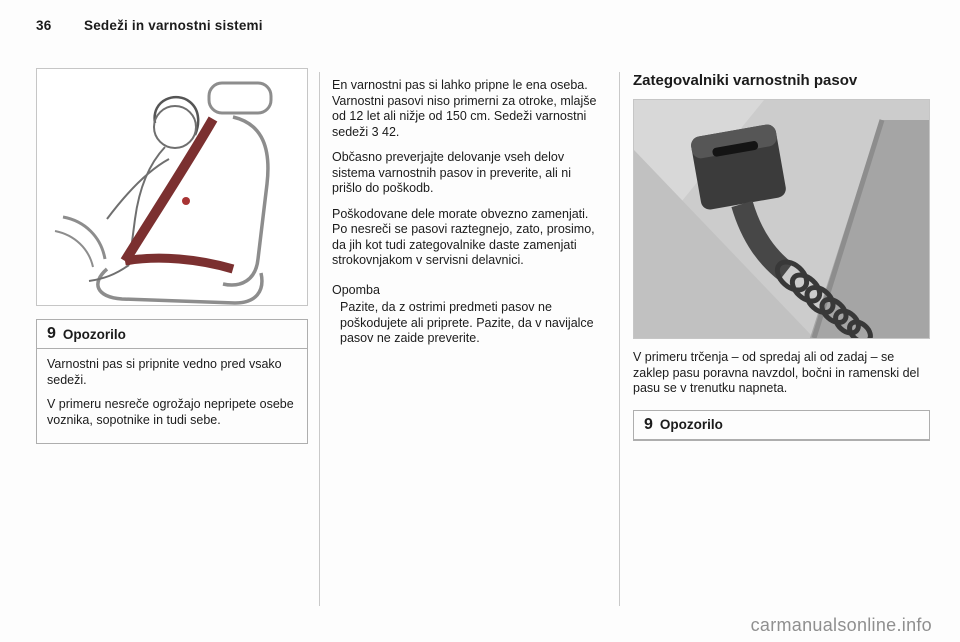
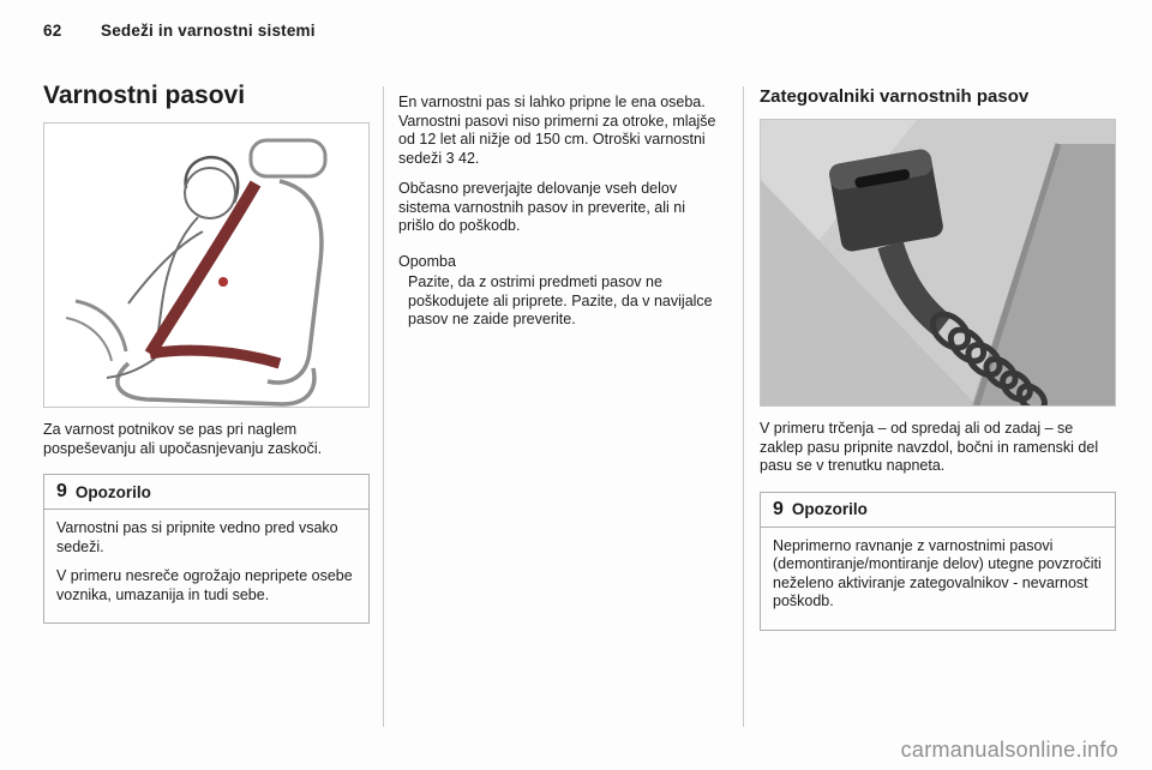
- 36 Sedeži in varnostni sistemi
+ 62 Sedeži in varnostni sistemi
+ Varnostni pasovi
+ Za varnost potnikov se pas pri naglem pospeševanju ali upočasnjevanju zaskoči.
  9
  Opozorilo
  Varnostni pas si pripnite vedno pred vsako sedeži.
- V primeru nesreče ogrožajo nepripete osebe voznika, sopotnike in tudi sebe.
+ V primeru nesreče ogrožajo nepripete osebe voznika, umazanija in tudi sebe.
- En varnostni pas si lahko pripne le ena oseba. Varnostni pasovi niso primerni za otroke, mlajše od 12 let ali nižje od 150 cm. Sedeži varnostni sedeži 3 42.
+ En varnostni pas si lahko pripne le ena oseba. Varnostni pasovi niso primerni za otroke, mlajše od 12 let ali nižje od 150 cm. Otroški varnostni sedeži 3 42.
  Občasno preverjajte delovanje vseh delov sistema varnostnih pasov in preverite, ali ni prišlo do poškodb.
- Poškodovane dele morate obvezno zamenjati. Po nesreči se pasovi raztegnejo, zato, prosimo, da jih kot tudi zategovalnike daste zamenjati strokovnjakom v servisni delavnici.
  Opomba
  Pazite, da z ostrimi predmeti pasov ne poškodujete ali priprete. Pazite, da v navijalce pasov ne zaide preverite.
  Zategovalniki varnostnih pasov
- V primeru trčenja – od spredaj ali od zadaj – se zaklep pasu poravna navzdol, bočni in ramenski del pasu se v trenutku napneta.
+ V primeru trčenja – od spredaj ali od zadaj – se zaklep pasu pripnite navzdol, bočni in ramenski del pasu se v trenutku napneta.
  9
  Opozorilo
+ Neprimerno ravnanje z varnostnimi pasovi (demontiranje/montiranje delov) utegne povzročiti neželeno aktiviranje zategovalnikov - nevarnost poškodb.
  carmanualsonline.info
